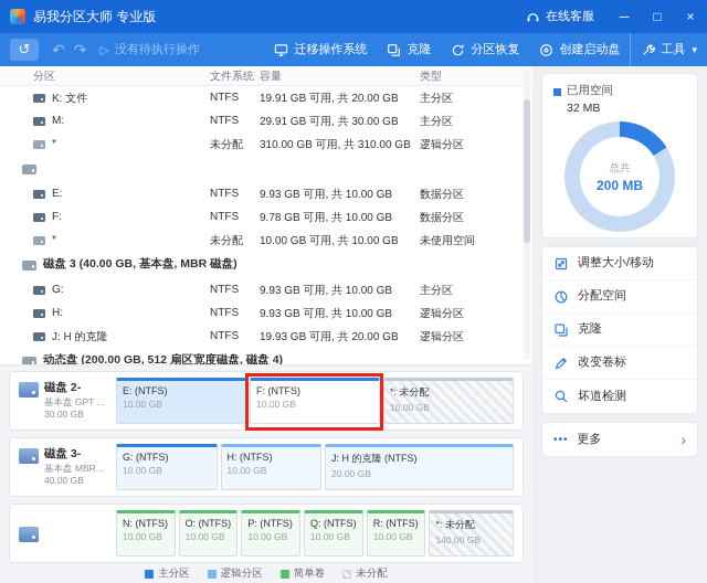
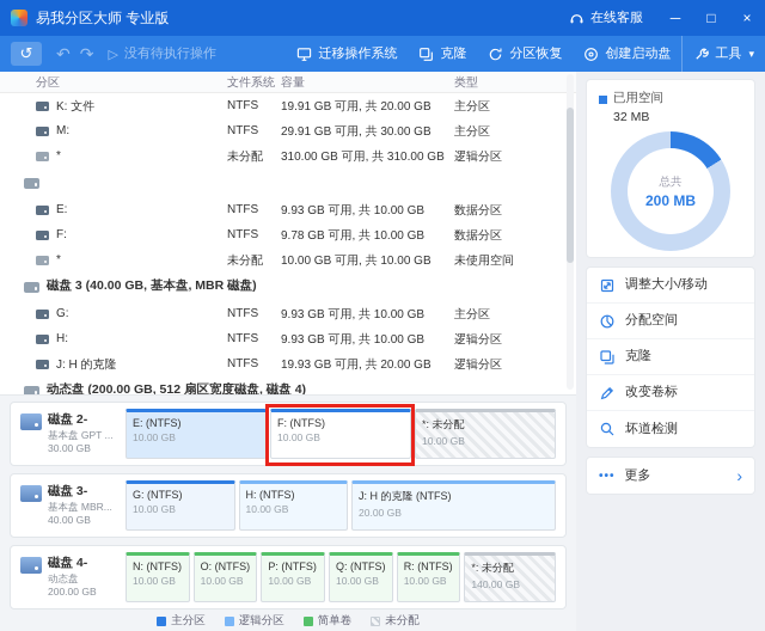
  易我分区大师 专业版
  在线客服
  ─
  □
  ×
  ↺
  ↶
  ↷
  ▷
  没有待执行操作
  迁移操作系统
  克隆
  分区恢复
  创建启动盘
  工具
  ▾
  分区
  文件系统
  容量
  类型
  K: 文件
  NTFS
  19.91 GB 可用, 共 20.00 GB
  主分区
  M:
  NTFS
  29.91 GB 可用, 共 30.00 GB
  主分区
  *
  未分配
  310.00 GB 可用, 共 310.00 GB
  逻辑分区
  E:
  NTFS
  9.93 GB 可用, 共 10.00 GB
  数据分区
  F:
  NTFS
  9.78 GB 可用, 共 10.00 GB
  数据分区
  *
  未分配
  10.00 GB 可用, 共 10.00 GB
  未使用空间
  磁盘 3 (40.00 GB, 基本盘, MBR 磁盘)
  G:
  NTFS
  9.93 GB 可用, 共 10.00 GB
  主分区
  H:
  NTFS
  9.93 GB 可用, 共 10.00 GB
  逻辑分区
  J: H 的克隆
  NTFS
  19.93 GB 可用, 共 20.00 GB
  逻辑分区
  动态盘 (200.00 GB, 512 扇区宽度磁盘, 磁盘 4)
  磁盘 2-
  基本盘 GPT ...
  30.00 GB
  E: (NTFS)
  10.00 GB
  F: (NTFS)
  10.00 GB
  *: 未分配
  10.00 GB
  磁盘 3-
  基本盘 MBR...
  40.00 GB
  G: (NTFS)
  10.00 GB
  H: (NTFS)
  10.00 GB
  J: H 的克隆 (NTFS)
  20.00 GB
+ 磁盘 4-
+ 动态盘
+ 200.00 GB
  N: (NTFS)
  10.00 GB
  O: (NTFS)
  10.00 GB
  P: (NTFS)
  10.00 GB
  Q: (NTFS)
  10.00 GB
  R: (NTFS)
  10.00 GB
  *: 未分配
  140.00 GB
  主分区
  逻辑分区
  简单卷
  未分配
  已用空间
  32 MB
  总共
  200 MB
  调整大小/移动
  分配空间
  克隆
  改变卷标
  坏道检测
  •••
  更多
  ›
